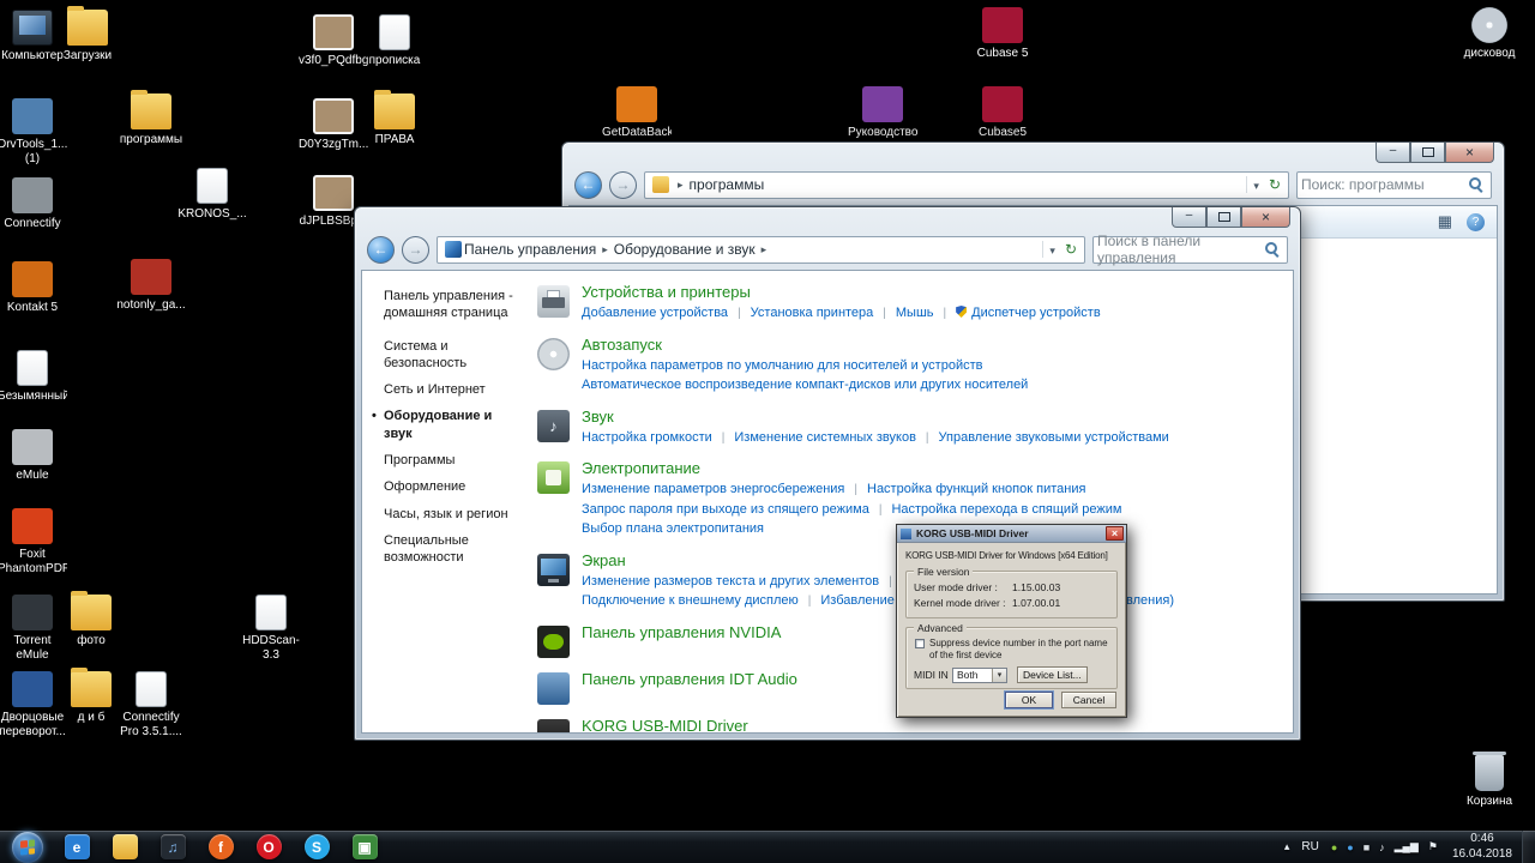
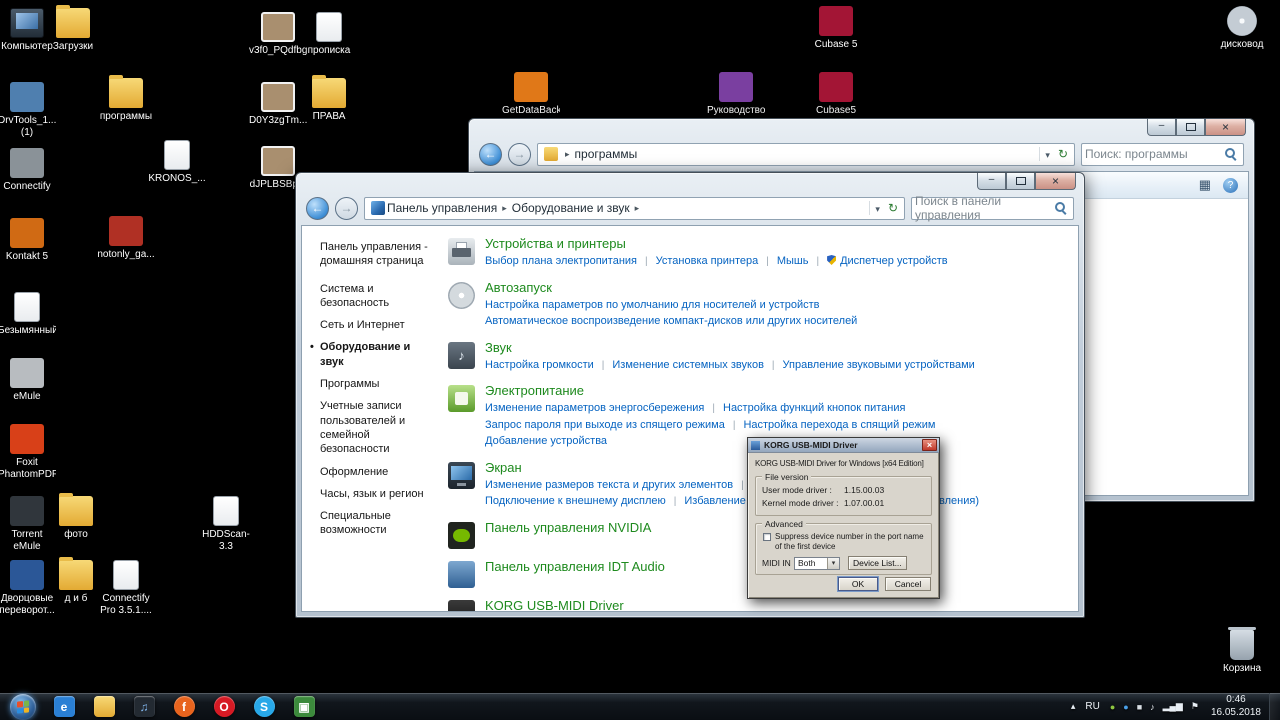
  Компьютер
  Загрузки
  v3f0_PQdfbg
  прописка
  Cubase 5
  дисковод
  DrvTools_1... (1)
  программы
  D0Y3zgTm...
  ПРАВА
  GetDataBack
  Руководство
  Cubase5
  Connectify
  KRONOS_...
  Kontakt 5
  notonly_ga...
  Безымянный
  eMule
  Foxit PhantomPDF
  Torrent eMule
  фото
  HDDScan-3.3
  Дворцовые переворот...
  д и б
  Connectify Pro 3.5.1....
  Корзина
  программы
  Поиск: программы
  Панель управления
  Оборудование и звук
  Поиск в панели управления
  Панель управления - домашняя страница
  Система и безопасность
  Сеть и Интернет
  Оборудование и звук
  Программы
+ Учетные записи пользователей и семейной безопасности
  Оформление
  Часы, язык и регион
  Специальные возможности
  Устройства и принтеры
- Добавление устройства Установка принтера Мышь Диспетчер устройств
+ Выбор плана электропитания Установка принтера Мышь Диспетчер устройств
  Автозапуск
  Настройка параметров по умолчанию для носителей и устройств
  Автоматическое воспроизведение компакт-дисков или других носителей
  Звук
  Настройка громкости Изменение системных звуков Управление звуковыми устройствами
  Электропитание
  Изменение параметров энергосбережения Настройка функций кнопок питания
  Запрос пароля при выходе из спящего режима Настройка перехода в спящий режим
- Выбор плана электропитания
+ Добавление устройства
  Экран
  Панель управления NVIDIA
  Панель управления IDT Audio
  KORG USB-MIDI Driver
  KORG USB-MIDI Driver
  KORG USB-MIDI Driver for Windows [x64 Edition]
  File version
  User mode driver :
  1.15.00.03
  Kernel mode driver :
  1.07.00.01
  Advanced
  Suppress device number in the port name of the first device
  MIDI IN
  Both
  Device List...
  OK
  Cancel
  e
  ♫
  f
  O
  S
  ▣
  ▴
  RU
  ●
  ●
  ■
  ♪
  ▂▄▆
  ⚑
  0:46
- 16.04.2018
+ 16.05.2018
